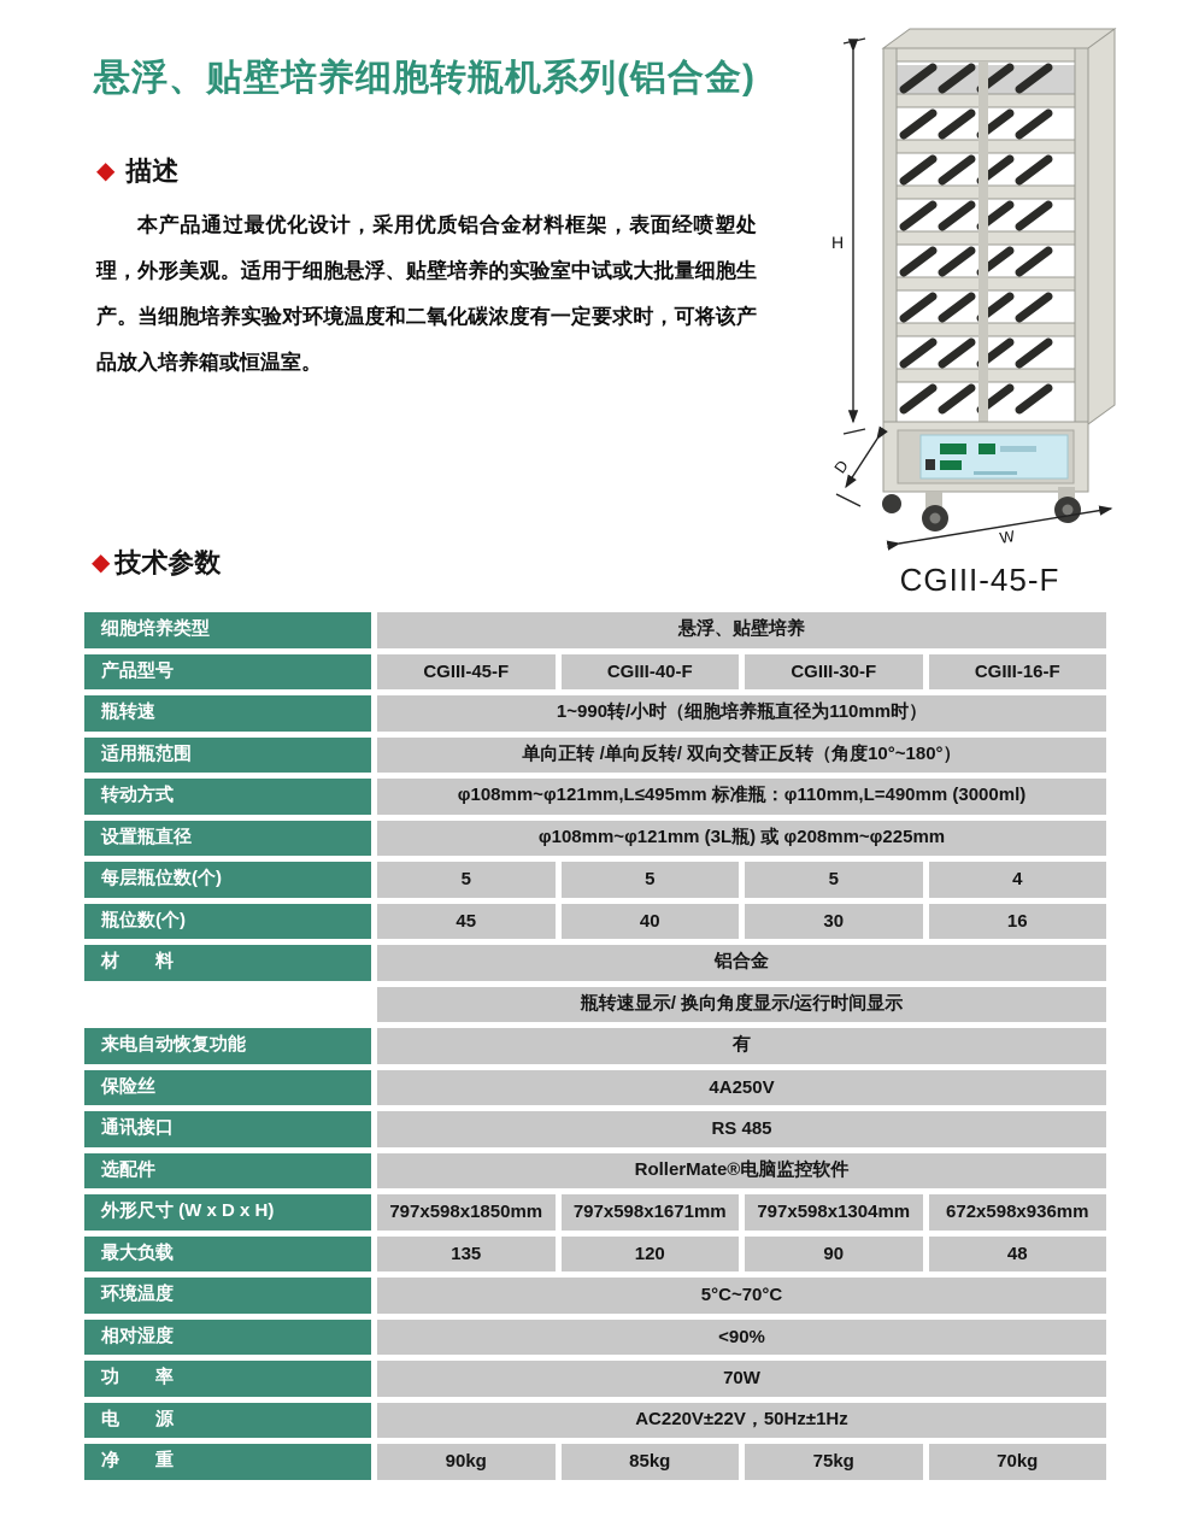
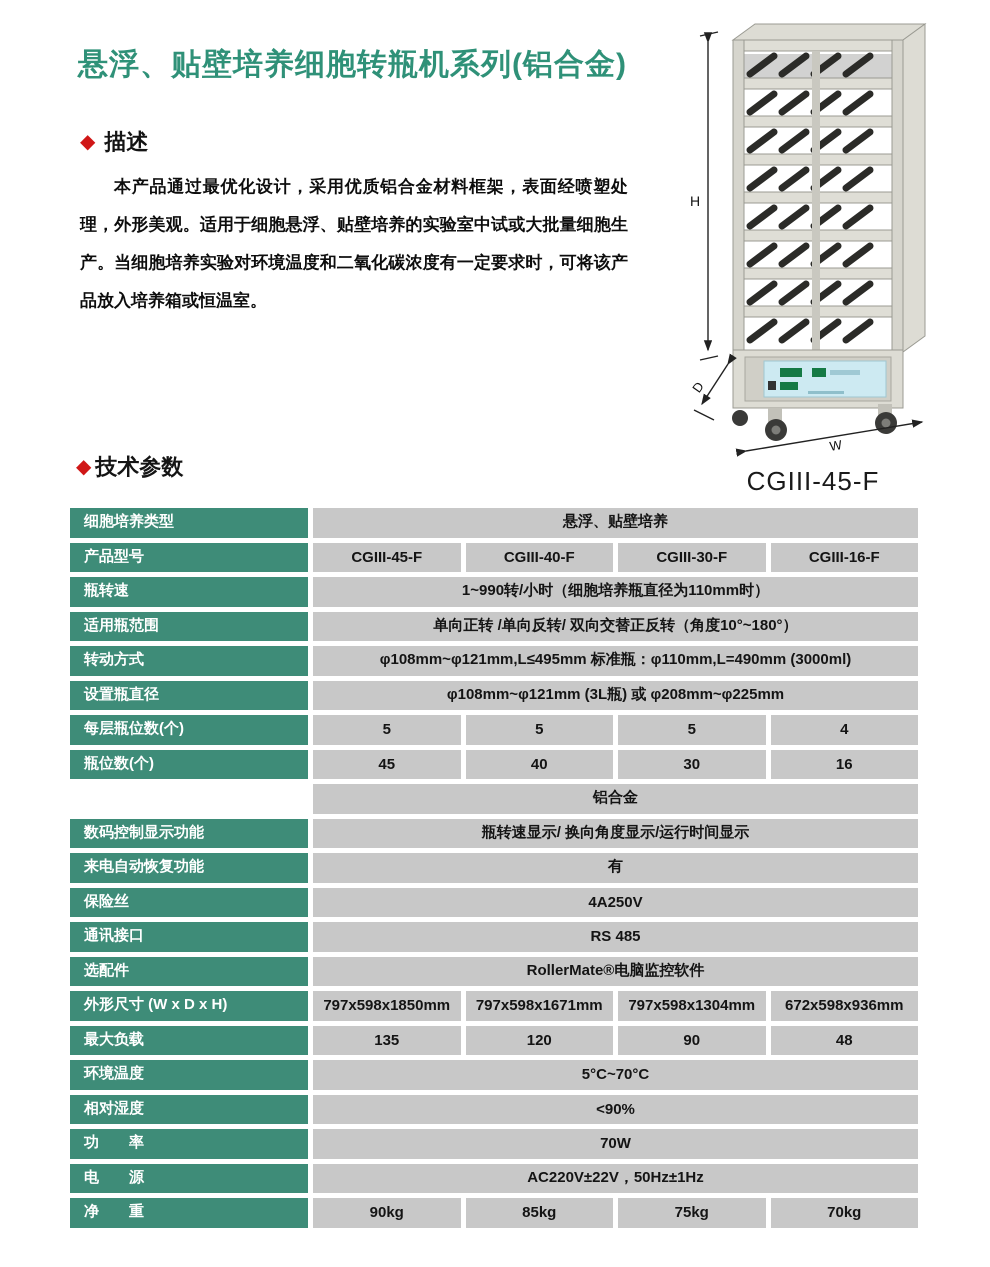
  悬浮、贴壁培养细胞转瓶机系列(铝合金)
  ◆
  描述
  本产品通过最优化设计，采用优质铝合金材料框架，表面经喷塑处理，外形美观。适用于细胞悬浮、贴壁培养的实验室中试或大批量细胞生产。当细胞培养实验对环境温度和二氧化碳浓度有一定要求时，可将该产品放入培养箱或恒温室。
  H
  CGIII-45-F
  ◆
  技术参数
  细胞培养类型
  悬浮、贴壁培养
  产品型号
  CGIII-45-F
  CGIII-40-F
  CGIII-30-F
  CGIII-16-F
  瓶转速
  1~990转/小时（细胞培养瓶直径为110mm时）
  适用瓶范围
  单向正转 /单向反转/ 双向交替正反转（角度10°~180°）
  转动方式
  φ108mm~φ121mm,L≤495mm 标准瓶：φ110mm,L=490mm (3000ml)
  设置瓶直径
  φ108mm~φ121mm (3L瓶) 或 φ208mm~φ225mm
  每层瓶位数(个)
  5
  5
  5
  4
  瓶位数(个)
  45
  40
  30
  16
- 材 料
  铝合金
+ 数码控制显示功能
  瓶转速显示/ 换向角度显示/运行时间显示
  来电自动恢复功能
  有
  保险丝
  4A250V
  通讯接口
  RS 485
  选配件
  RollerMate®电脑监控软件
  外形尺寸 (W x D x H)
  797x598x1850mm
  797x598x1671mm
  797x598x1304mm
  672x598x936mm
  最大负载
  135
  120
  90
  48
  环境温度
  5°C~70°C
  相对湿度
  <90%
  功 率
  70W
  电 源
  AC220V±22V，50Hz±1Hz
  净 重
  90kg
  85kg
  75kg
  70kg
